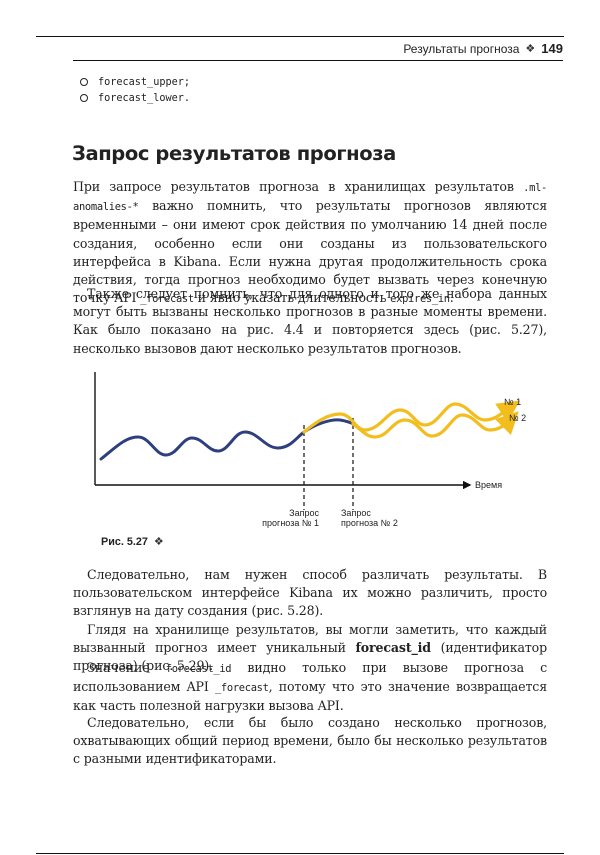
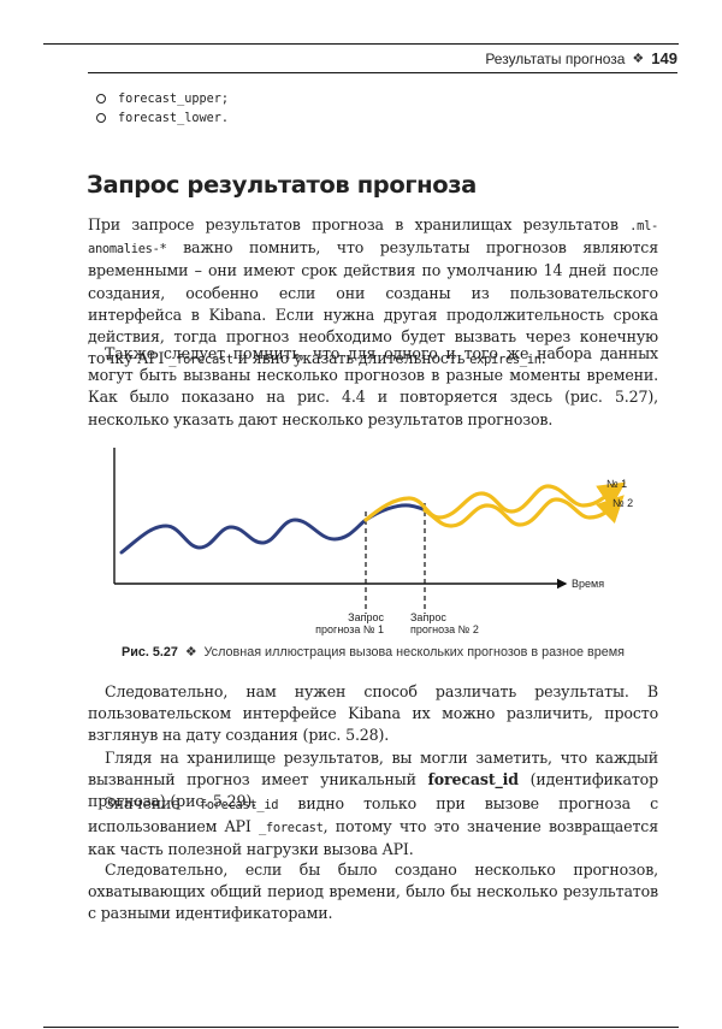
  Результаты прогноза
  ❖
  149
  forecast_upper;
  forecast_lower.
  Запрос результатов прогноза
  При запросе результатов прогноза в хранилищах результатов .ml-anomalies-* важно помнить, что результаты прогнозов являются временными – они имеют срок действия по умолчанию 14 дней после создания, особенно если они созданы из пользовательского интерфейса в Kibana. Если нужна другая продолжительность срока действия, тогда прогноз необходимо будет вызвать через конечную точку API _forecast и явно указать длительность expires_in.
- Также следует помнить, что для одного и того же набора данных могут быть вызваны несколько прогнозов в разные моменты времени. Как было показано на рис. 4.4 и повторяется здесь (рис. 5.27), несколько вызовов дают несколько результатов прогнозов.
+ Также следует помнить, что для одного и того же набора данных могут быть вызваны несколько прогнозов в разные моменты времени. Как было показано на рис. 4.4 и повторяется здесь (рис. 5.27), несколько указать дают несколько результатов прогнозов.
  № 1
  № 2
  Время
  Запрос
  прогноза № 1
  Запрос
  прогноза № 2
  Рис. 5.27
  ❖
+ Условная иллюстрация вызова нескольких прогнозов в разное время
  Следовательно, нам нужен способ различать результаты. В пользовательском интерфейсе Kibana их можно различить, просто взглянув на дату создания (рис. 5.28).
  Глядя на хранилище результатов, вы могли заметить, что каждый вызванный прогноз имеет уникальный forecast_id (идентификатор прогноза) (рис. 5.29).
  Значение forecast_id видно только при вызове прогноза с использованием API _forecast, потому что это значение возвращается как часть полезной нагрузки вызова API.
  Следовательно, если бы было создано несколько прогнозов, охватывающих общий период времени, было бы несколько результатов с разными идентификаторами.
